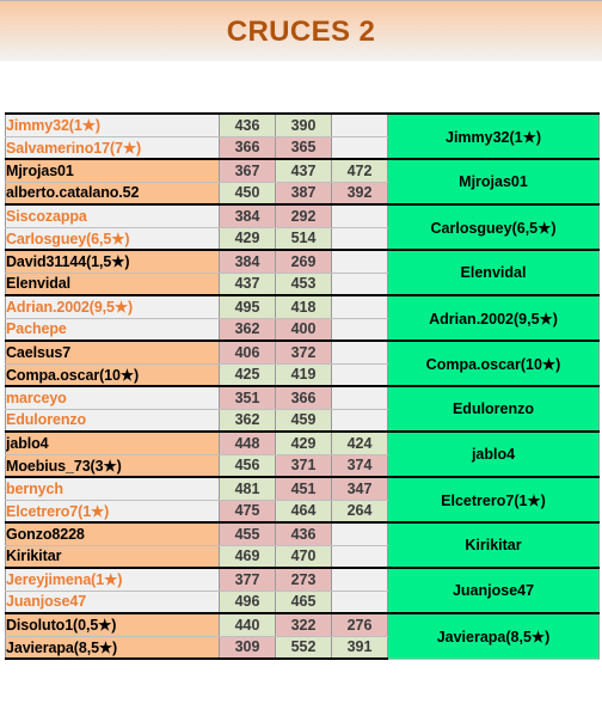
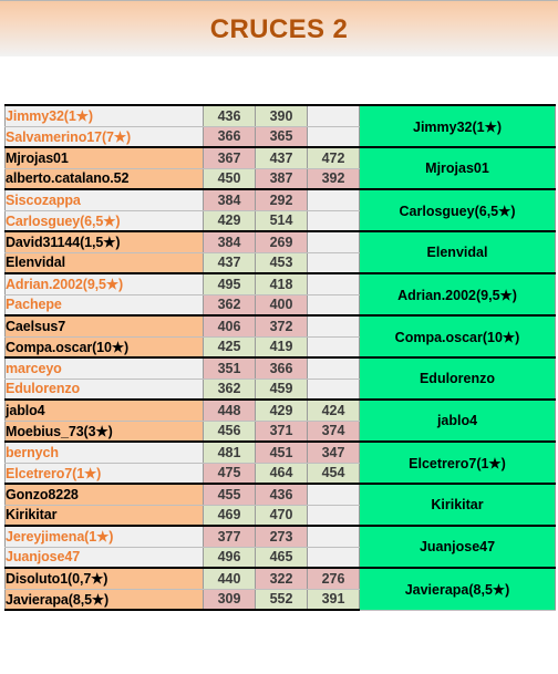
  CRUCES 2
  Jimmy32(1★)	436	390		Jimmy32(1★)
  Salvamerino17(7★)	366	365
  Mjrojas01	367	437	472	Mjrojas01
  alberto.catalano.52	450	387	392
  Siscozappa	384	292		Carlosguey(6,5★)
  Carlosguey(6,5★)	429	514
  David31144(1,5★)	384	269		Elenvidal
  Elenvidal	437	453
  Adrian.2002(9,5★)	495	418		Adrian.2002(9,5★)
  Pachepe	362	400
  Caelsus7	406	372		Compa.oscar(10★)
  Compa.oscar(10★)	425	419
  marceyo	351	366		Edulorenzo
  Edulorenzo	362	459
  jablo4	448	429	424	jablo4
  Moebius_73(3★)	456	371	374
  bernych	481	451	347	Elcetrero7(1★)
- Elcetrero7(1★)	475	464	264
+ Elcetrero7(1★)	475	464	454
  Gonzo8228	455	436		Kirikitar
  Kirikitar	469	470
  Jereyjimena(1★)	377	273		Juanjose47
  Juanjose47	496	465
- Disoluto1(0,5★)	440	322	276	Javierapa(8,5★)
+ Disoluto1(0,7★)	440	322	276	Javierapa(8,5★)
  Javierapa(8,5★)	309	552	391
